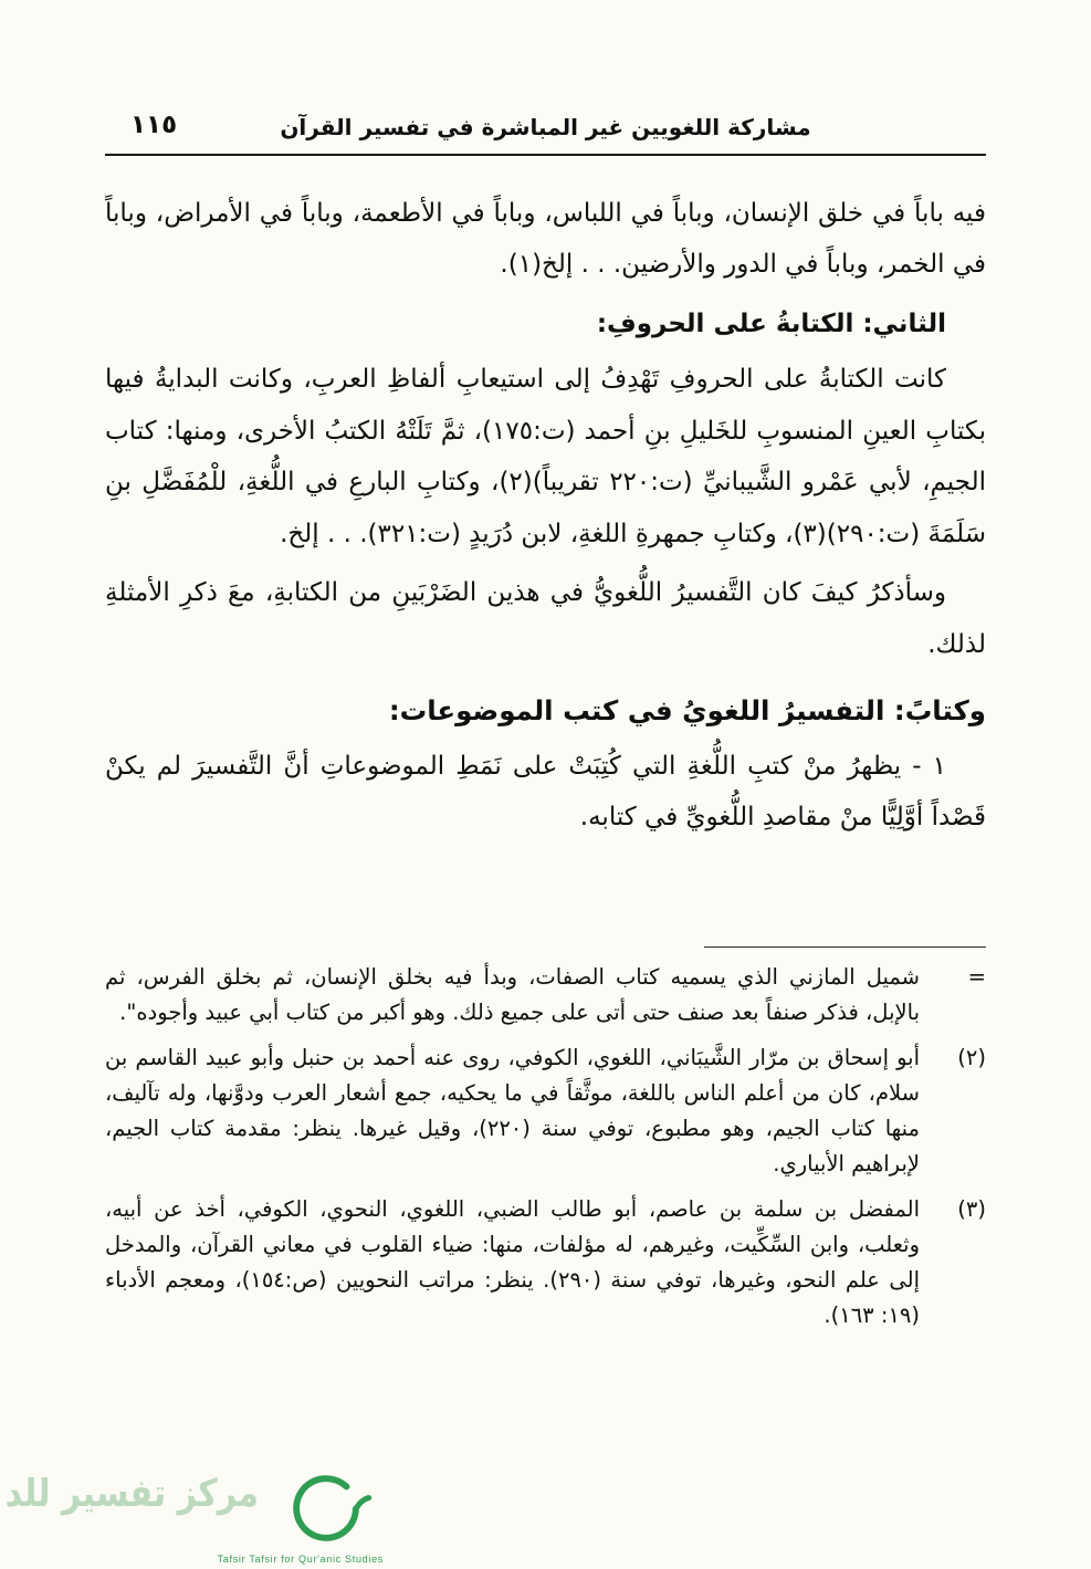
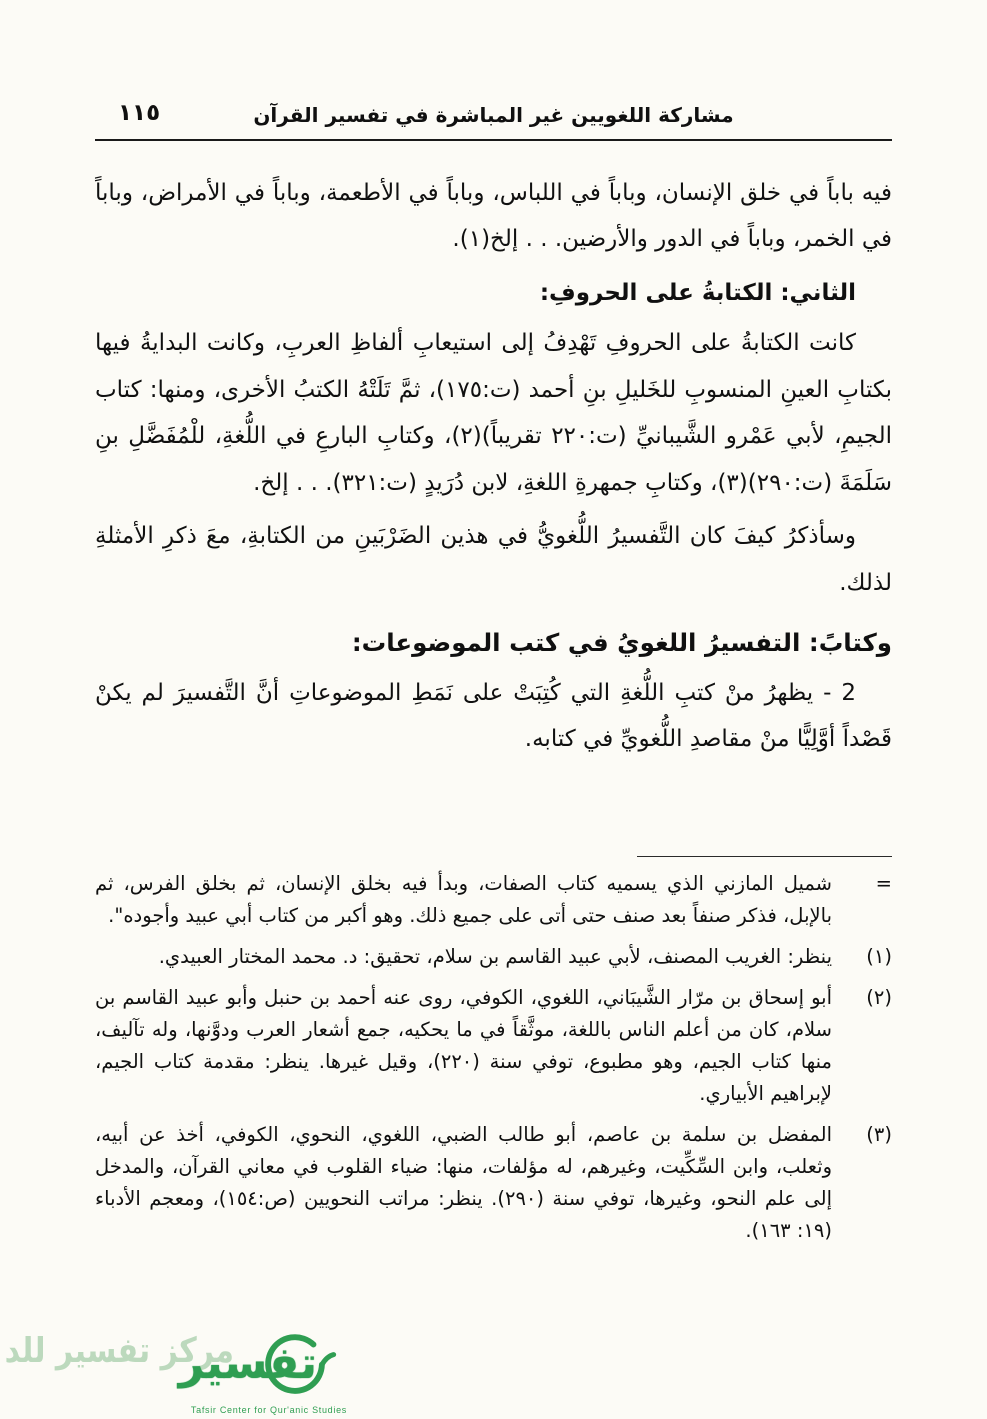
  ١١٥
  مشاركة اللغويين غير المباشرة في تفسير القرآن
  فيه باباً في خلق الإنسان، وباباً في اللباس، وباباً في الأطعمة، وباباً في الأمراض، وباباً في الخمر، وباباً في الدور والأرضين. . . إلخ(١).
  الثاني: الكتابةُ على الحروفِ:
  كانت الكتابةُ على الحروفِ تَهْدِفُ إلى استيعابِ ألفاظِ العربِ، وكانت البدايةُ فيها بكتابِ العينِ المنسوبِ للخَليلِ بنِ أحمد (ت:١٧٥)، ثمَّ تَلَتْهُ الكتبُ الأخرى، ومنها: كتاب الجيمِ، لأبي عَمْرو الشَّيبانيِّ (ت:٢٢٠ تقريباً)(٢)، وكتابِ البارعِ في اللُّغةِ، للْمُفَضَّلِ بنِ سَلَمَةَ (ت:٢٩٠)(٣)، وكتابِ جمهرةِ اللغةِ، لابن دُرَيدٍ (ت:٣٢١). . . إلخ.
  وسأذكرُ كيفَ كان التَّفسيرُ اللُّغويُّ في هذين الضَرْبَينِ من الكتابةِ، معَ ذكرِ الأمثلةِ لذلك.
  وكتابً: التفسيرُ اللغويُ في كتب الموضوعات:
- ١ - يظهرُ منْ كتبِ اللُّغةِ التي كُتِبَتْ على نَمَطِ الموضوعاتِ أنَّ التَّفسيرَ لم يكنْ قَصْداً أوَّلِيًّا منْ مقاصدِ اللُّغويِّ في كتابه.
+ 2 - يظهرُ منْ كتبِ اللُّغةِ التي كُتِبَتْ على نَمَطِ الموضوعاتِ أنَّ التَّفسيرَ لم يكنْ قَصْداً أوَّلِيًّا منْ مقاصدِ اللُّغويِّ في كتابه.
  =
  شميل المازني الذي يسميه كتاب الصفات، وبدأ فيه بخلق الإنسان، ثم بخلق الفرس، ثم بالإبل، فذكر صنفاً بعد صنف حتى أتى على جميع ذلك. وهو أكبر من كتاب أبي عبيد وأجوده".
+ (١)
+ ينظر: الغريب المصنف، لأبي عبيد القاسم بن سلام، تحقيق: د. محمد المختار العبيدي.
  (٢)
  أبو إسحاق بن مرّار الشَّيبَاني، اللغوي، الكوفي، روى عنه أحمد بن حنبل وأبو عبيد القاسم بن سلام، كان من أعلم الناس باللغة، موثَّقاً في ما يحكيه، جمع أشعار العرب ودوَّنها، وله تآليف، منها كتاب الجيم، وهو مطبوع، توفي سنة (٢٢٠)، وقيل غيرها. ينظر: مقدمة كتاب الجيم، لإبراهيم الأبياري.
  (٣)
  المفضل بن سلمة بن عاصم، أبو طالب الضبي، اللغوي، النحوي، الكوفي، أخذ عن أبيه، وثعلب، وابن السِّكِّيت، وغيرهم، له مؤلفات، منها: ضياء القلوب في معاني القرآن، والمدخل إلى علم النحو، وغيرها، توفي سنة (٢٩٠). ينظر: مراتب النحويين (ص:١٥٤)، ومعجم الأدباء (١٩: ١٦٣).
+ تفسير
- Tafsir Tafsir for Qur'anic Studies
+ Tafsir Center for Qur'anic Studies
